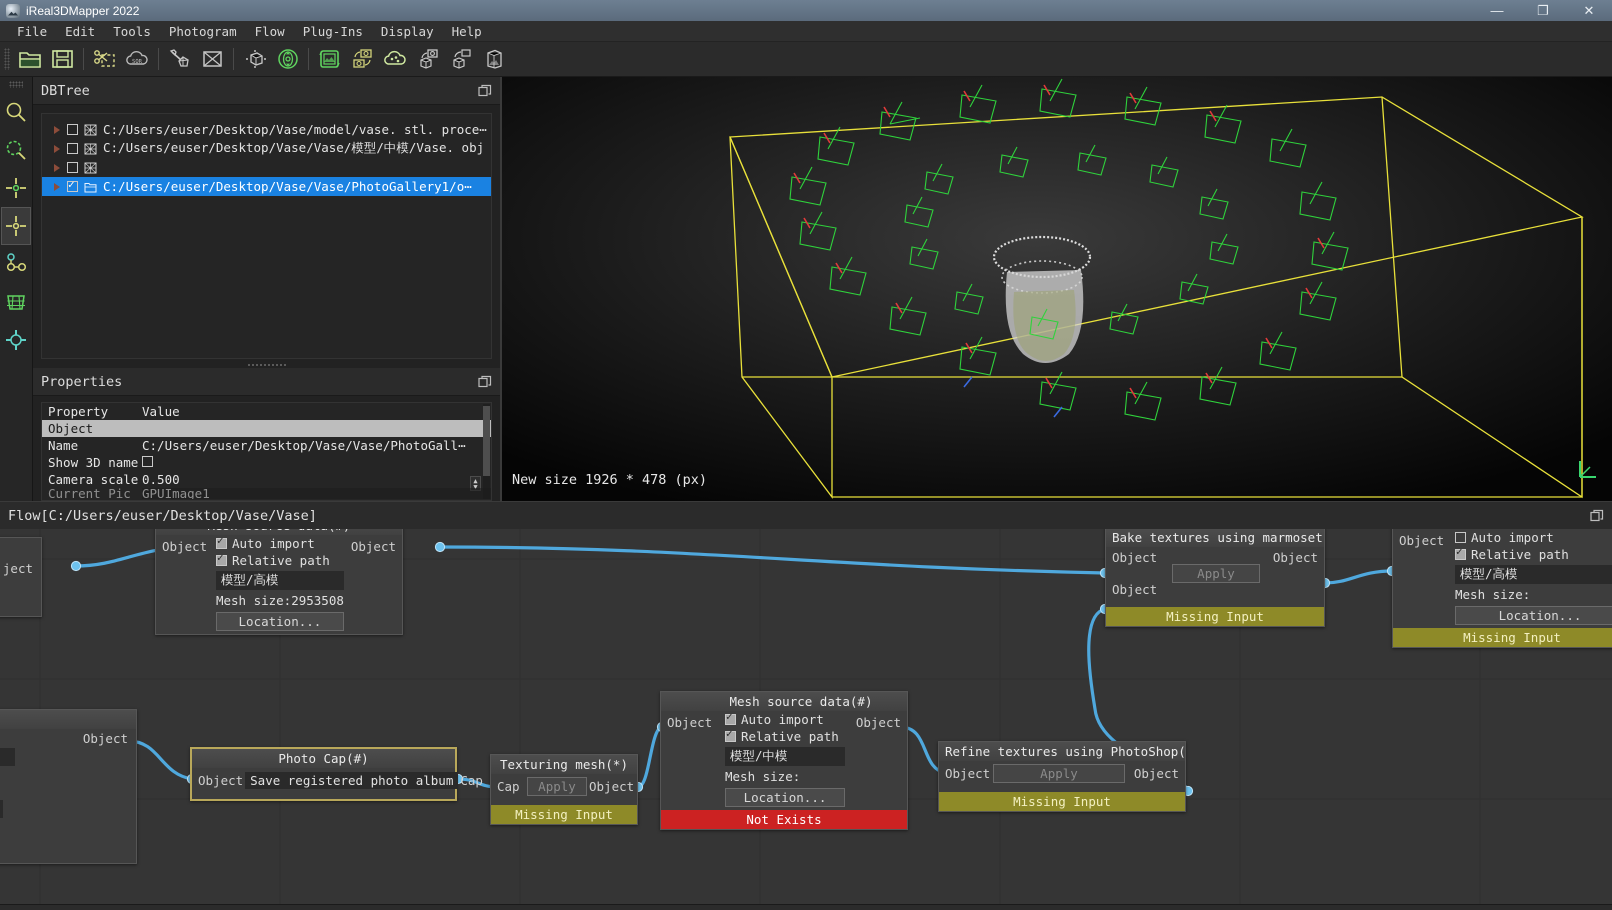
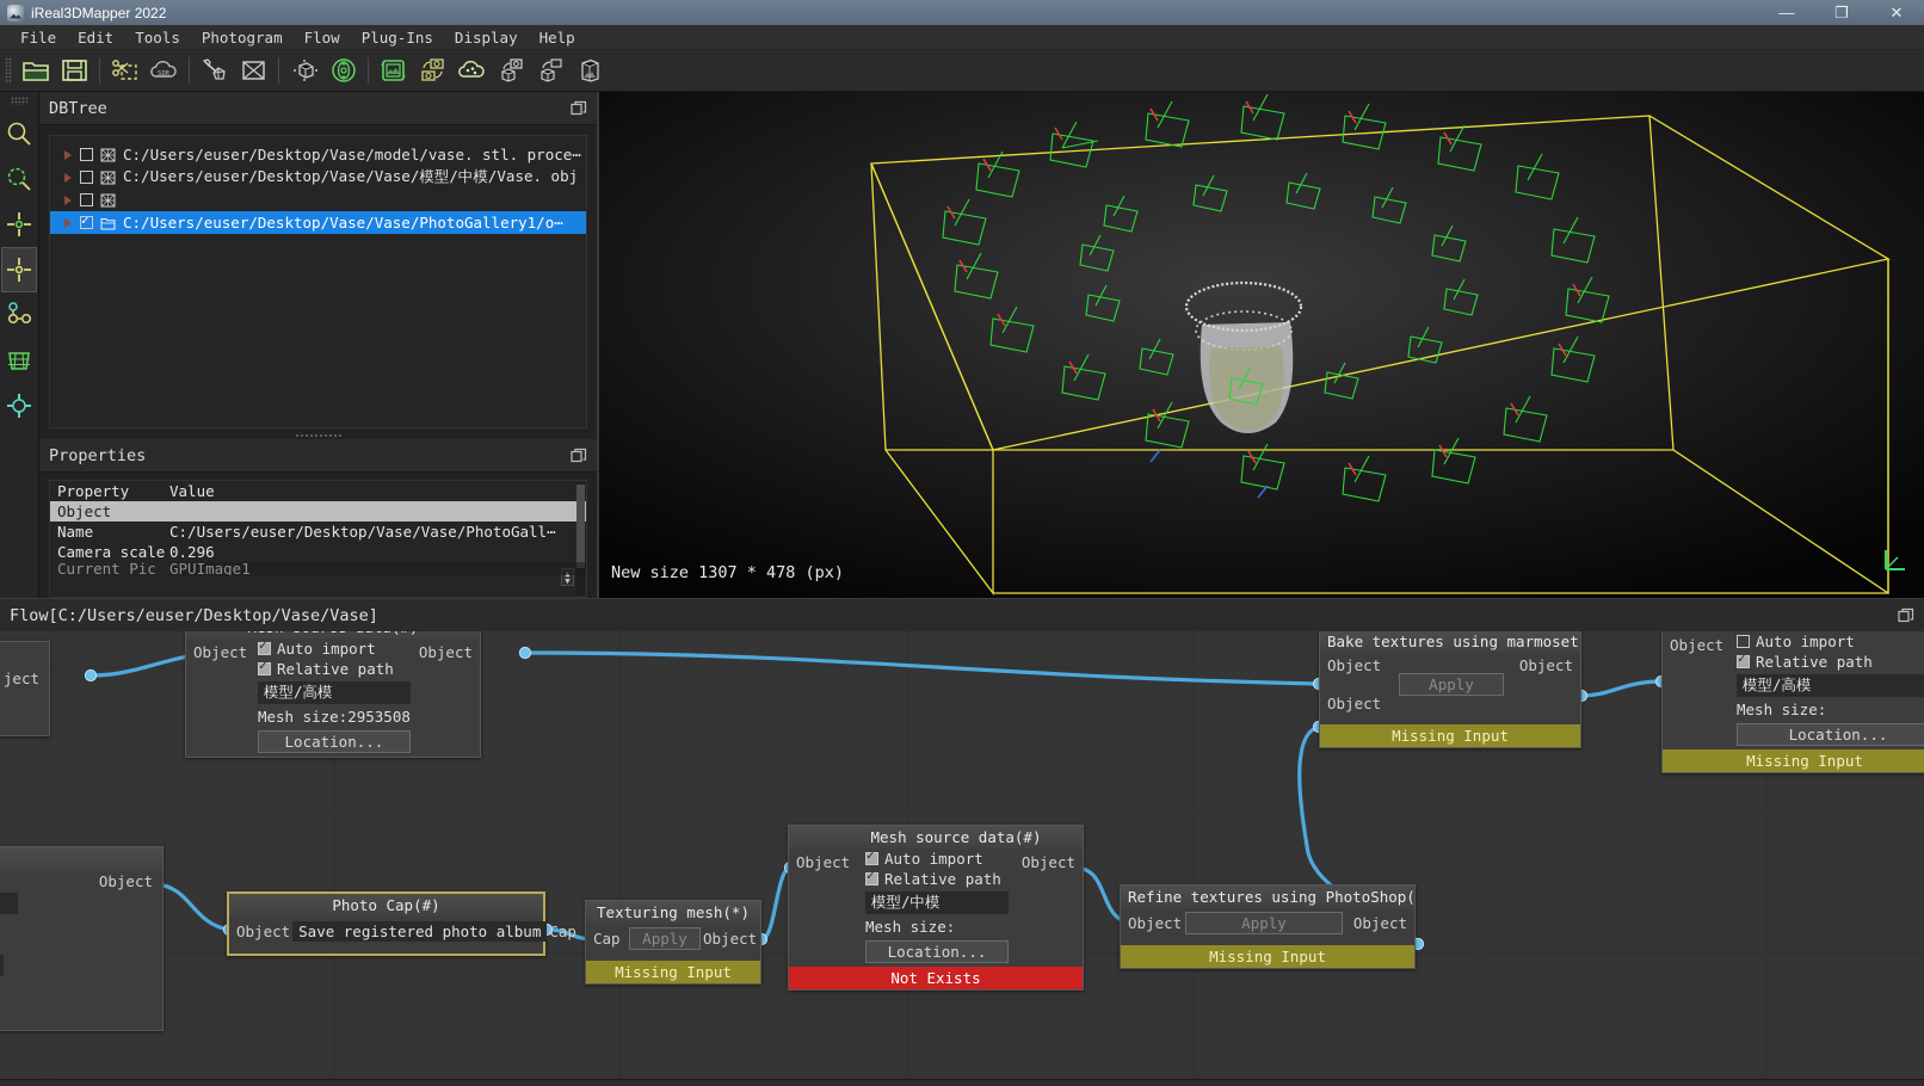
  iReal3DMapper 2022
  —
  ❐
  ✕
  File
  Edit
  Tools
  Photogram
  Flow
  Plug-Ins
  Display
  Help
  DBTree
  C:/Users/euser/Desktop/Vase/model/vase. stl. proce⋯
  C:/Users/euser/Desktop/Vase/Vase/模型/中模/Vase. obj
  C:/Users/euser/Desktop/Vase/Vase/PhotoGallery1/o⋯
  Properties
  Property
  Value
  Object
  Name
  C:/Users/euser/Desktop/Vase/Vase/PhotoGall⋯
- Show 3D name
  Camera scale
- 0.500
+ 0.296
  ▲
  ▼
  Current Pic
  GPUImage1
- New size 1926 * 478 (px)
+ New size 1307 * 478 (px)
  Flow[C:/Users/euser/Desktop/Vase/Vase]
  ject
  Object
  Auto import
  Relative path
  模型/高模
  Mesh size:2953508
  Location...
  Object
  Bake textures using marmoset
  Object
  Object
  Apply
  Object
  Missing Input
  Object
  Auto import
  Relative path
  模型/高模
  Mesh size:
  Location...
  Missing Input
  Object
  Photo Cap(#)
  Object
  Save registered photo album
  Cap
  Texturing mesh(*)
  Cap
  Apply
  Object
  Missing Input
  Mesh source data(#)
  Object
  Auto import
  Relative path
  模型/中模
  Mesh size:
  Location...
  Object
  Not Exists
  Refine textures using PhotoShop(
  Object
  Apply
  Object
  Missing Input
